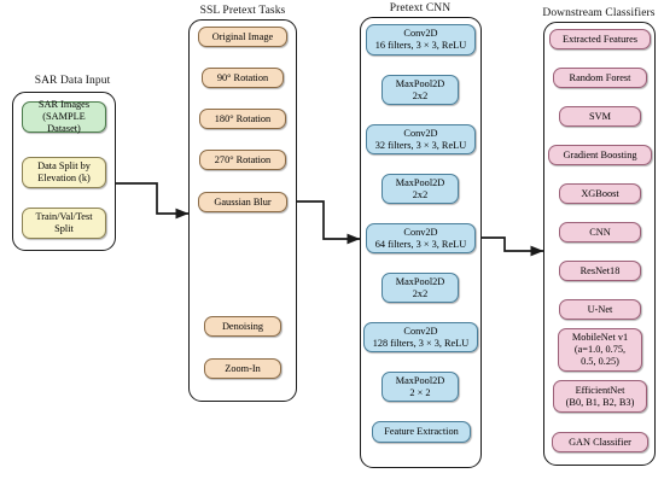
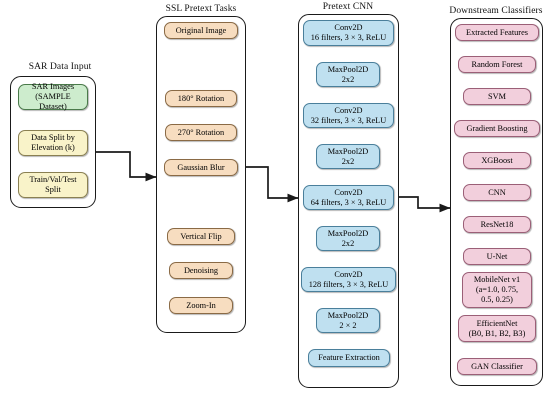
  SAR Data Input
  SAR Images
  (SAMPLE Dataset)
  Data Split by
  Elevation (k)
  Train/Val/Test
  Split
  SSL Pretext Tasks
  Original Image
- 90° Rotation
  180° Rotation
  270° Rotation
  Gaussian Blur
+ Vertical Flip
  Denoising
  Zoom-In
  Pretext CNN
  Conv2D
  16 filters, 3 × 3, ReLU
  MaxPool2D
  2x2
  Conv2D
  32 filters, 3 × 3, ReLU
  MaxPool2D
  2x2
  Conv2D
  64 filters, 3 × 3, ReLU
  MaxPool2D
  2x2
  Conv2D
  128 filters, 3 × 3, ReLU
  MaxPool2D
  2 × 2
  Feature Extraction
  Downstream Classifiers
  Extracted Features
  Random Forest
  SVM
  Gradient Boosting
  XGBoost
  CNN
  ResNet18
  U-Net
  MobileNet v1
  (a=1.0, 0.75,
  0.5, 0.25)
  EfficientNet
  (B0, B1, B2, B3)
  GAN Classifier
